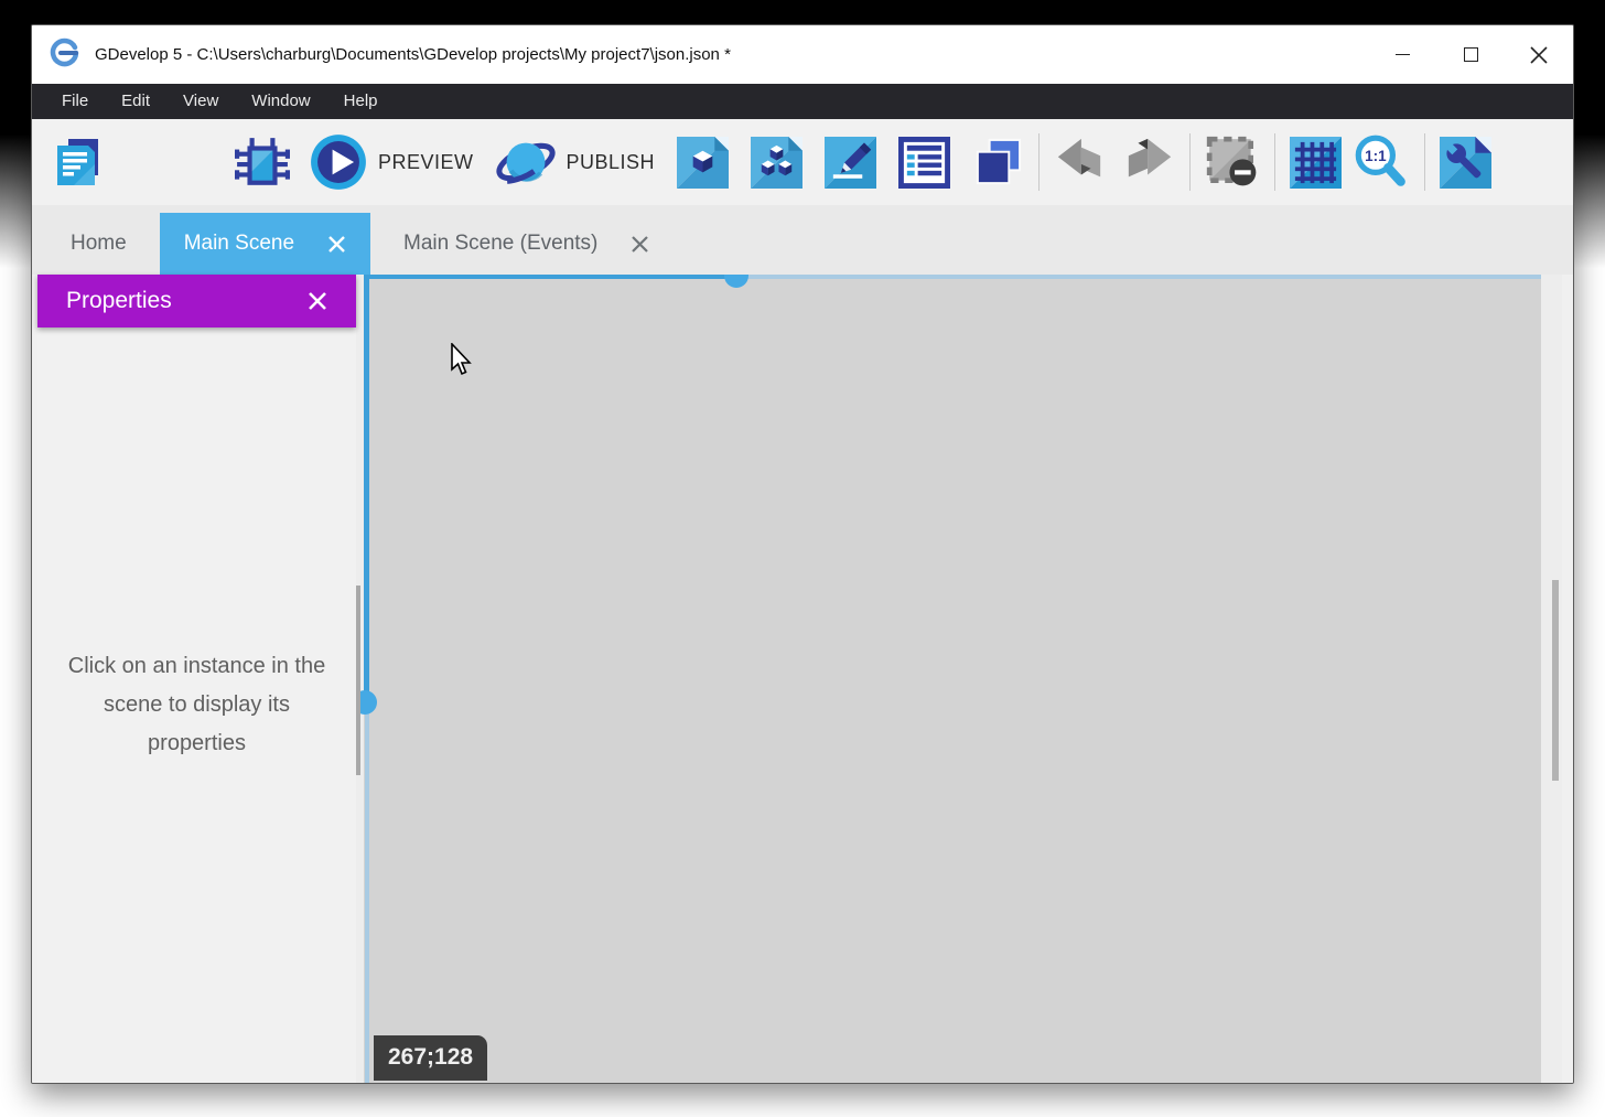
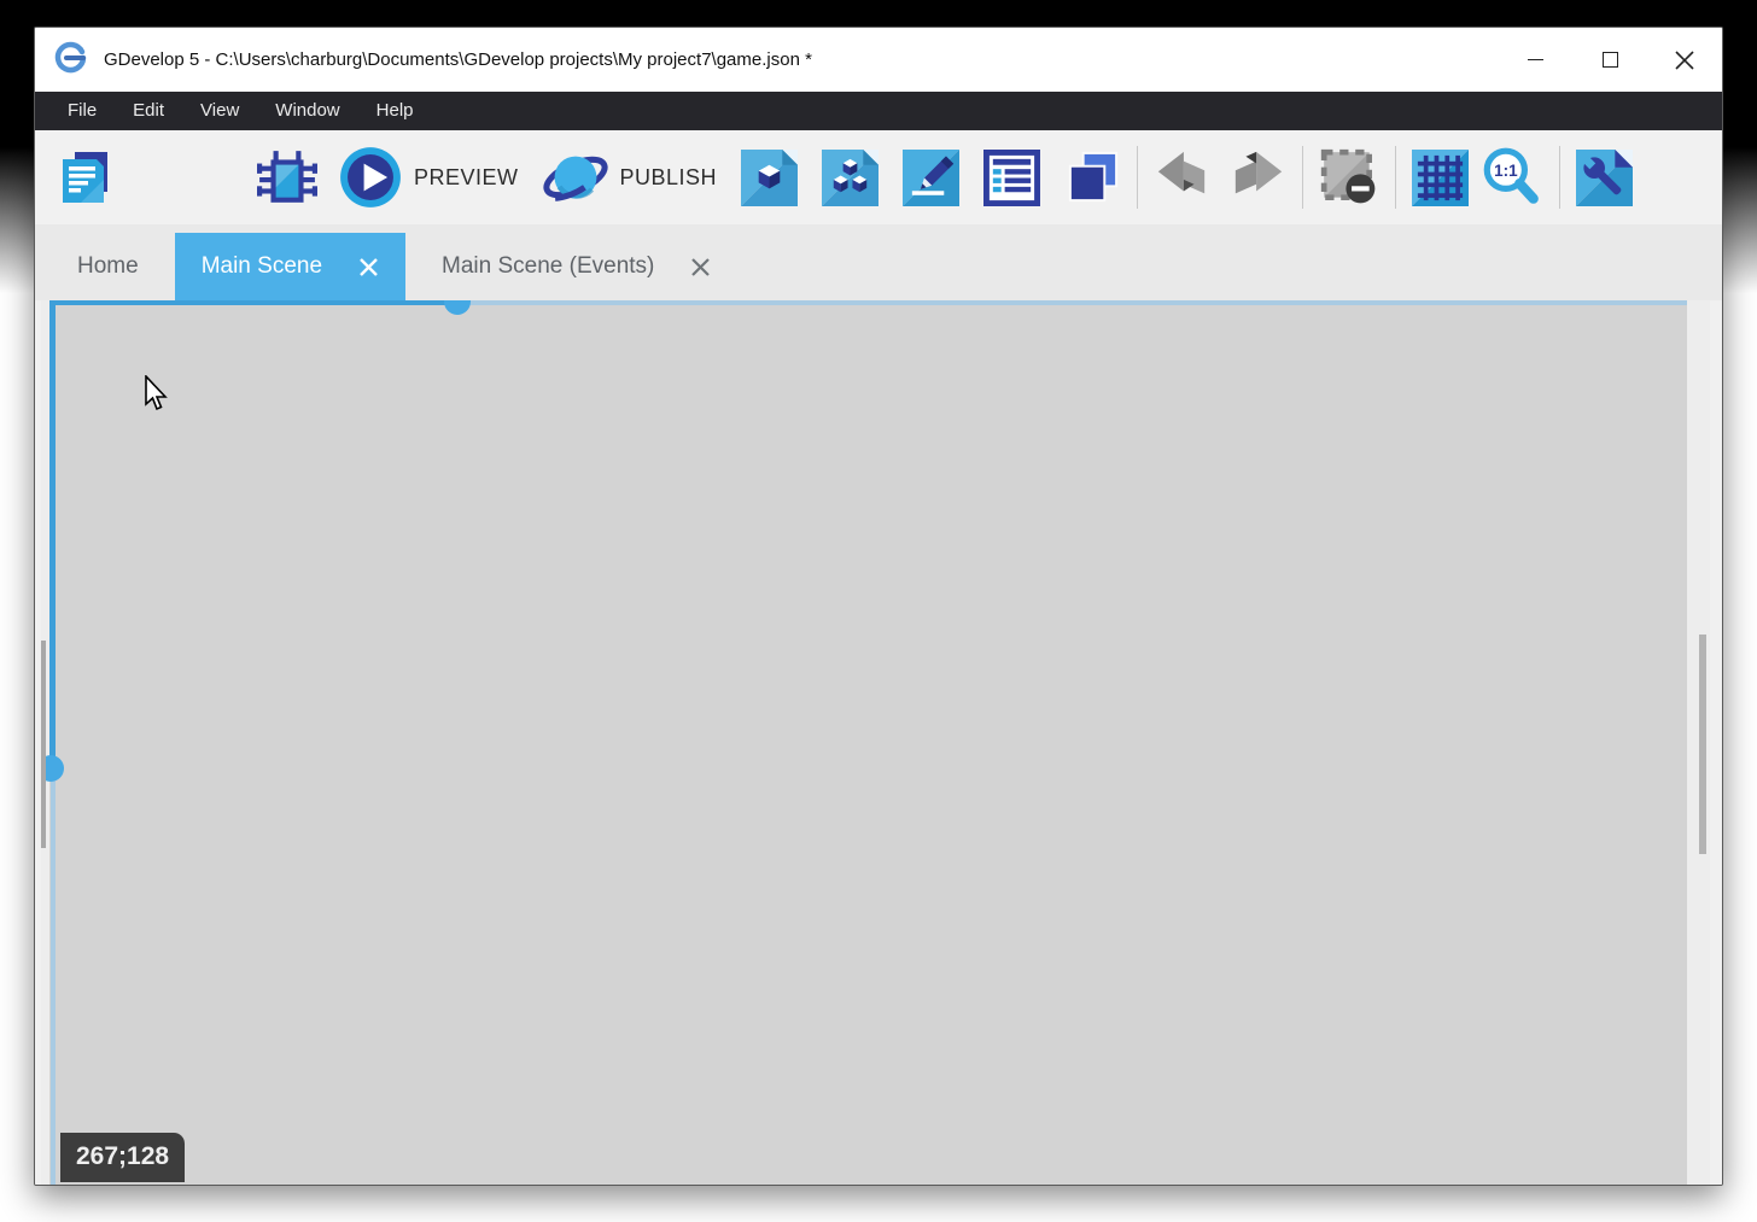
- GDevelop 5 - C:\Users\charburg\Documents\GDevelop projects\My project7\json.json *
+ GDevelop 5 - C:\Users\charburg\Documents\GDevelop projects\My project7\game.json *
  File
  Edit
  View
  Window
  Help
  PREVIEW
  PUBLISH
  1:1
  Home
  Main Scene
  Main Scene (Events)
- Properties
- Click on an instance in the scene to display its properties
  267;128
